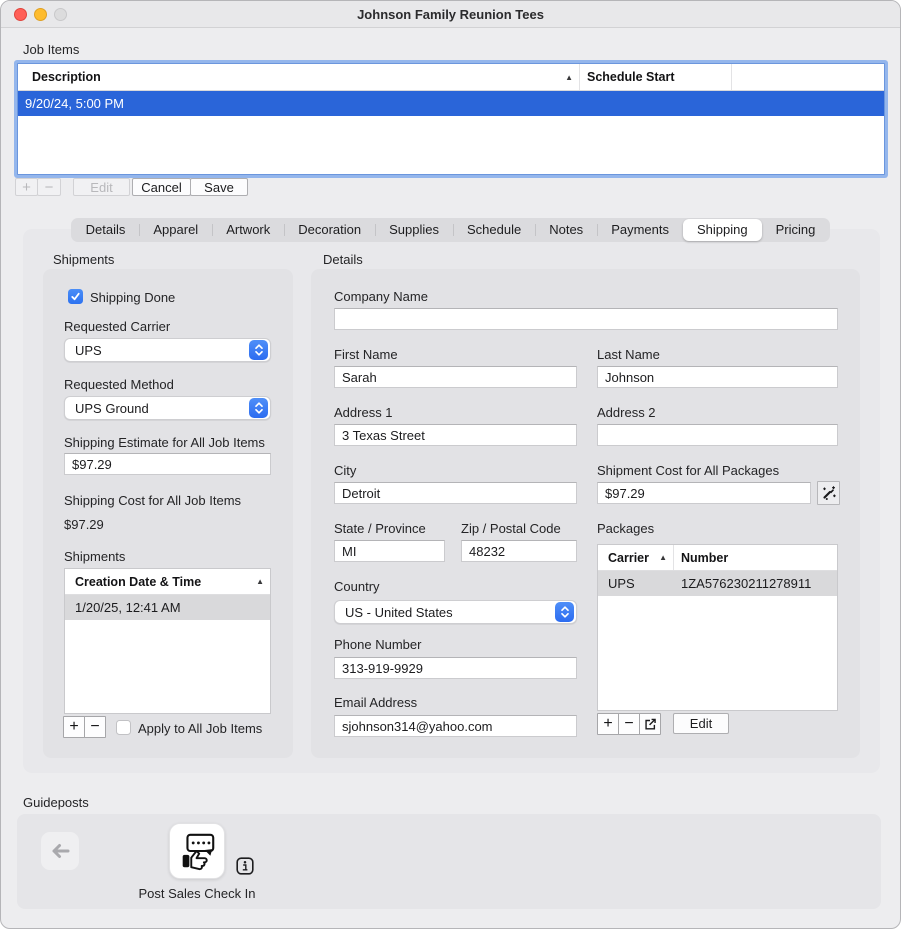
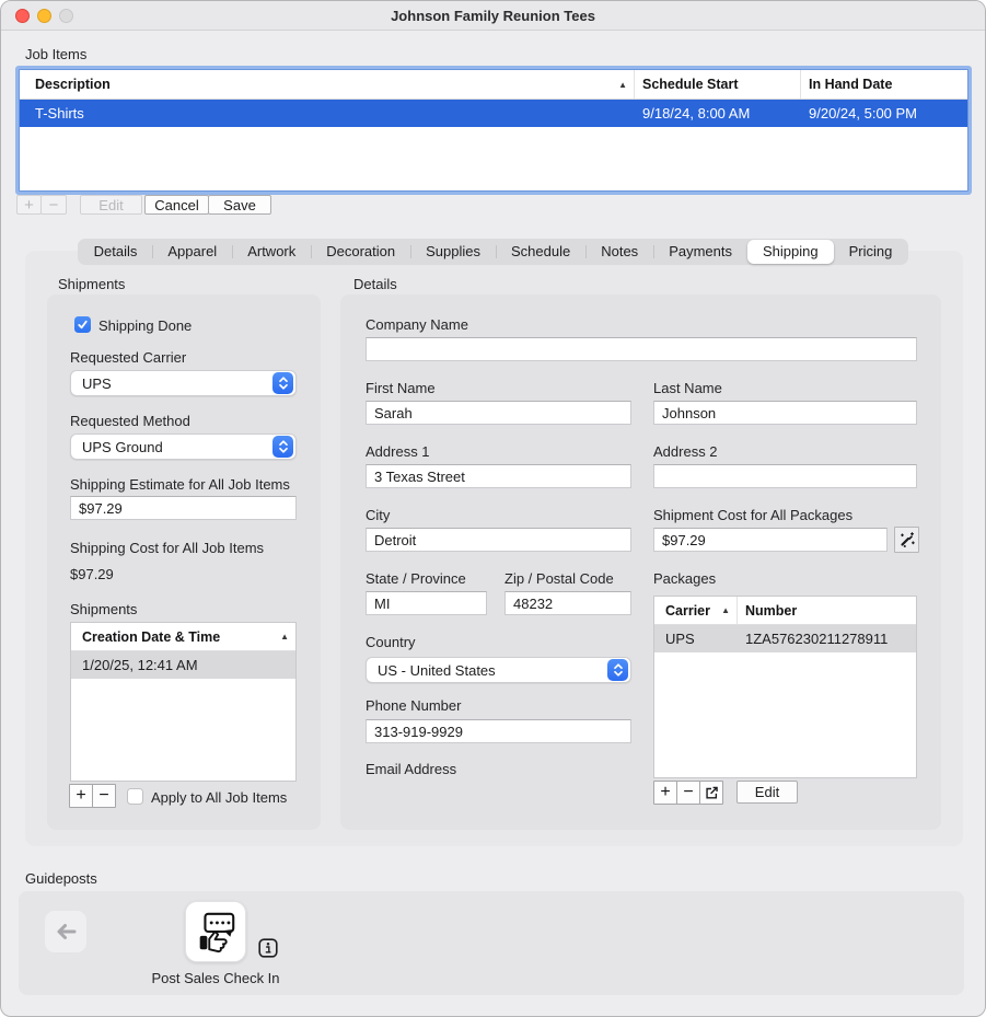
  Johnson Family Reunion Tees
  Job Items
  Description
  ▲
  Schedule Start
+ In Hand Date
+ T-Shirts
+ 9/18/24, 8:00 AM
  9/20/24, 5:00 PM
  +
  −
  Edit
  Cancel
  Save
  Details
  Apparel
  Artwork
  Decoration
  Supplies
  Schedule
  Notes
  Payments
  Shipping
  Pricing
  Shipments
  Shipping Done
  Requested Carrier
  UPS
  Requested Method
  UPS Ground
  Shipping Estimate for All Job Items
  $97.29
  Shipping Cost for All Job Items
  $97.29
  Shipments
  Creation Date & Time
  ▲
  1/20/25, 12:41 AM
  +
  −
  Apply to All Job Items
  Details
  Company Name
  First Name
  Sarah
  Last Name
  Johnson
  Address 1
  3 Texas Street
  Address 2
  City
  Detroit
  Shipment Cost for All Packages
  $97.29
  State / Province
  MI
  Zip / Postal Code
  48232
  Packages
  Carrier
  ▲
  Number
  UPS
  1ZA576230211278911
  Country
  US - United States
  Phone Number
  313-919-9929
  Email Address
- sjohnson314@yahoo.com
  +
  −
  Edit
  Guideposts
  Post Sales Check In
